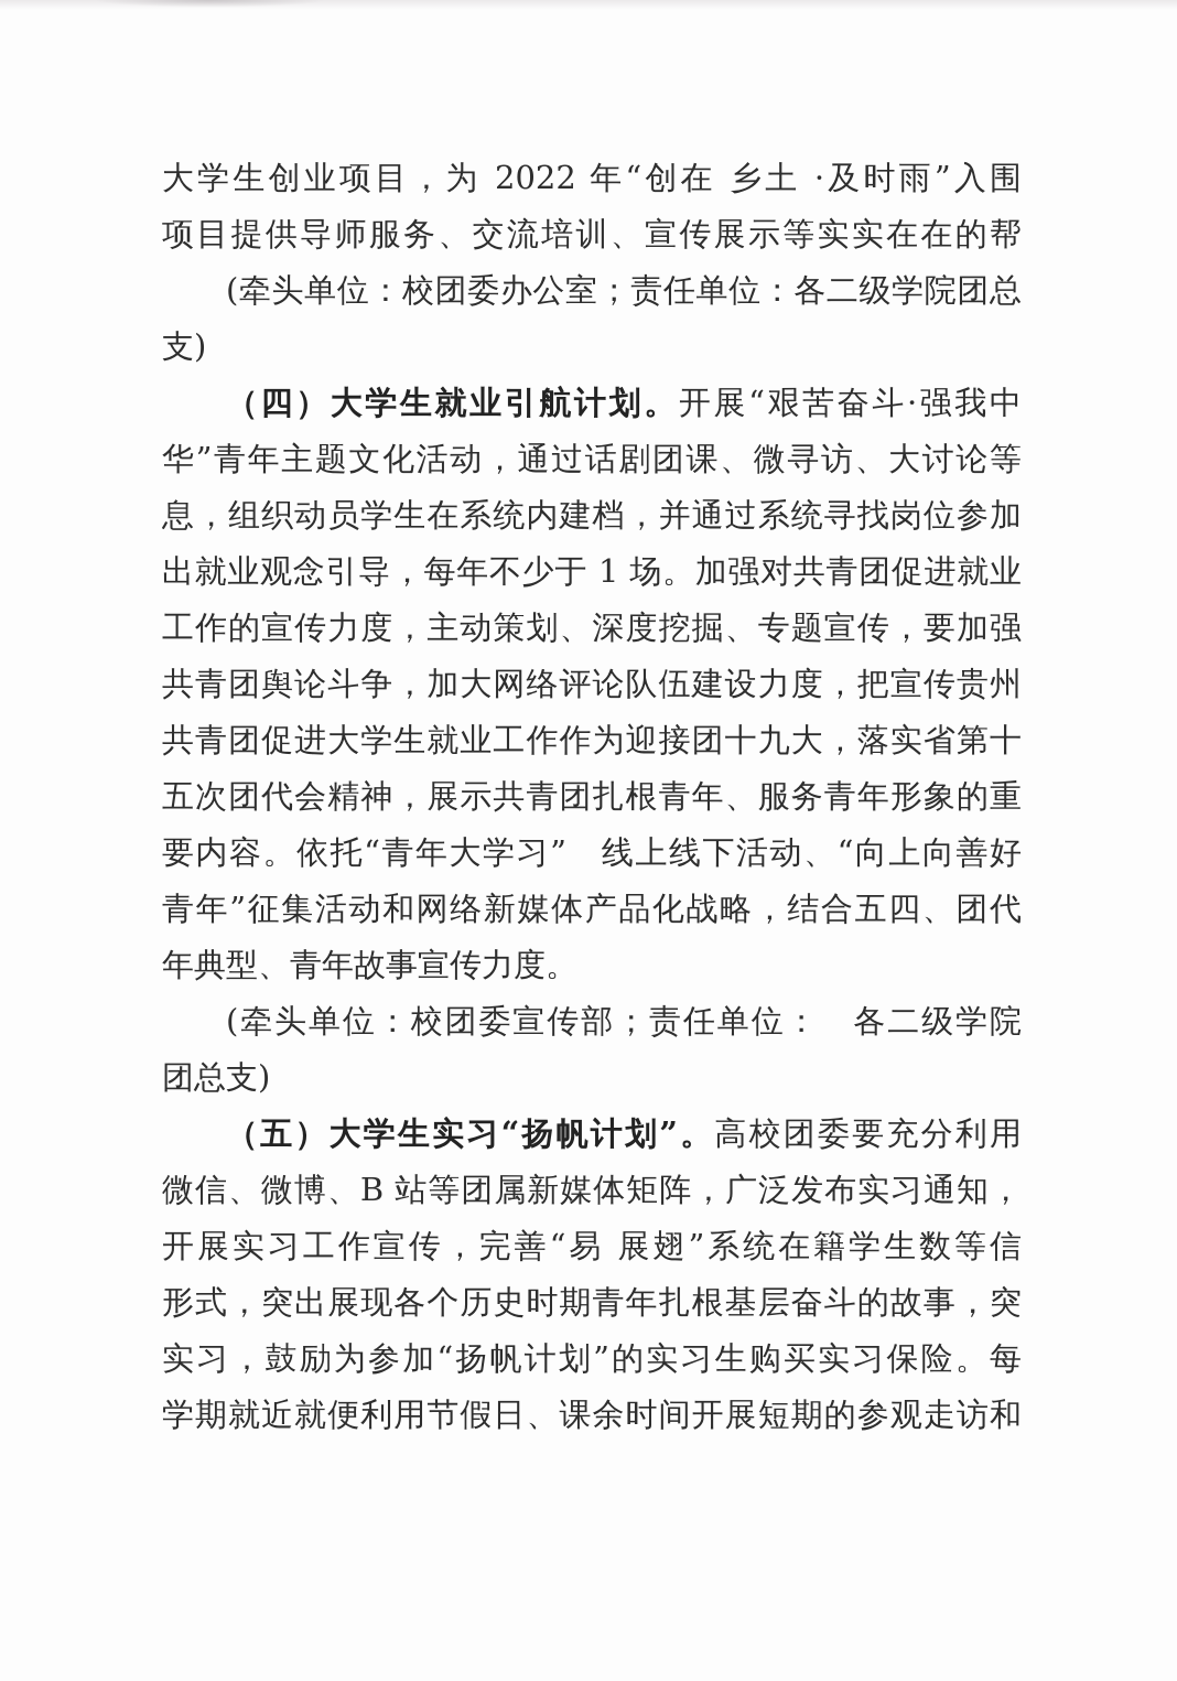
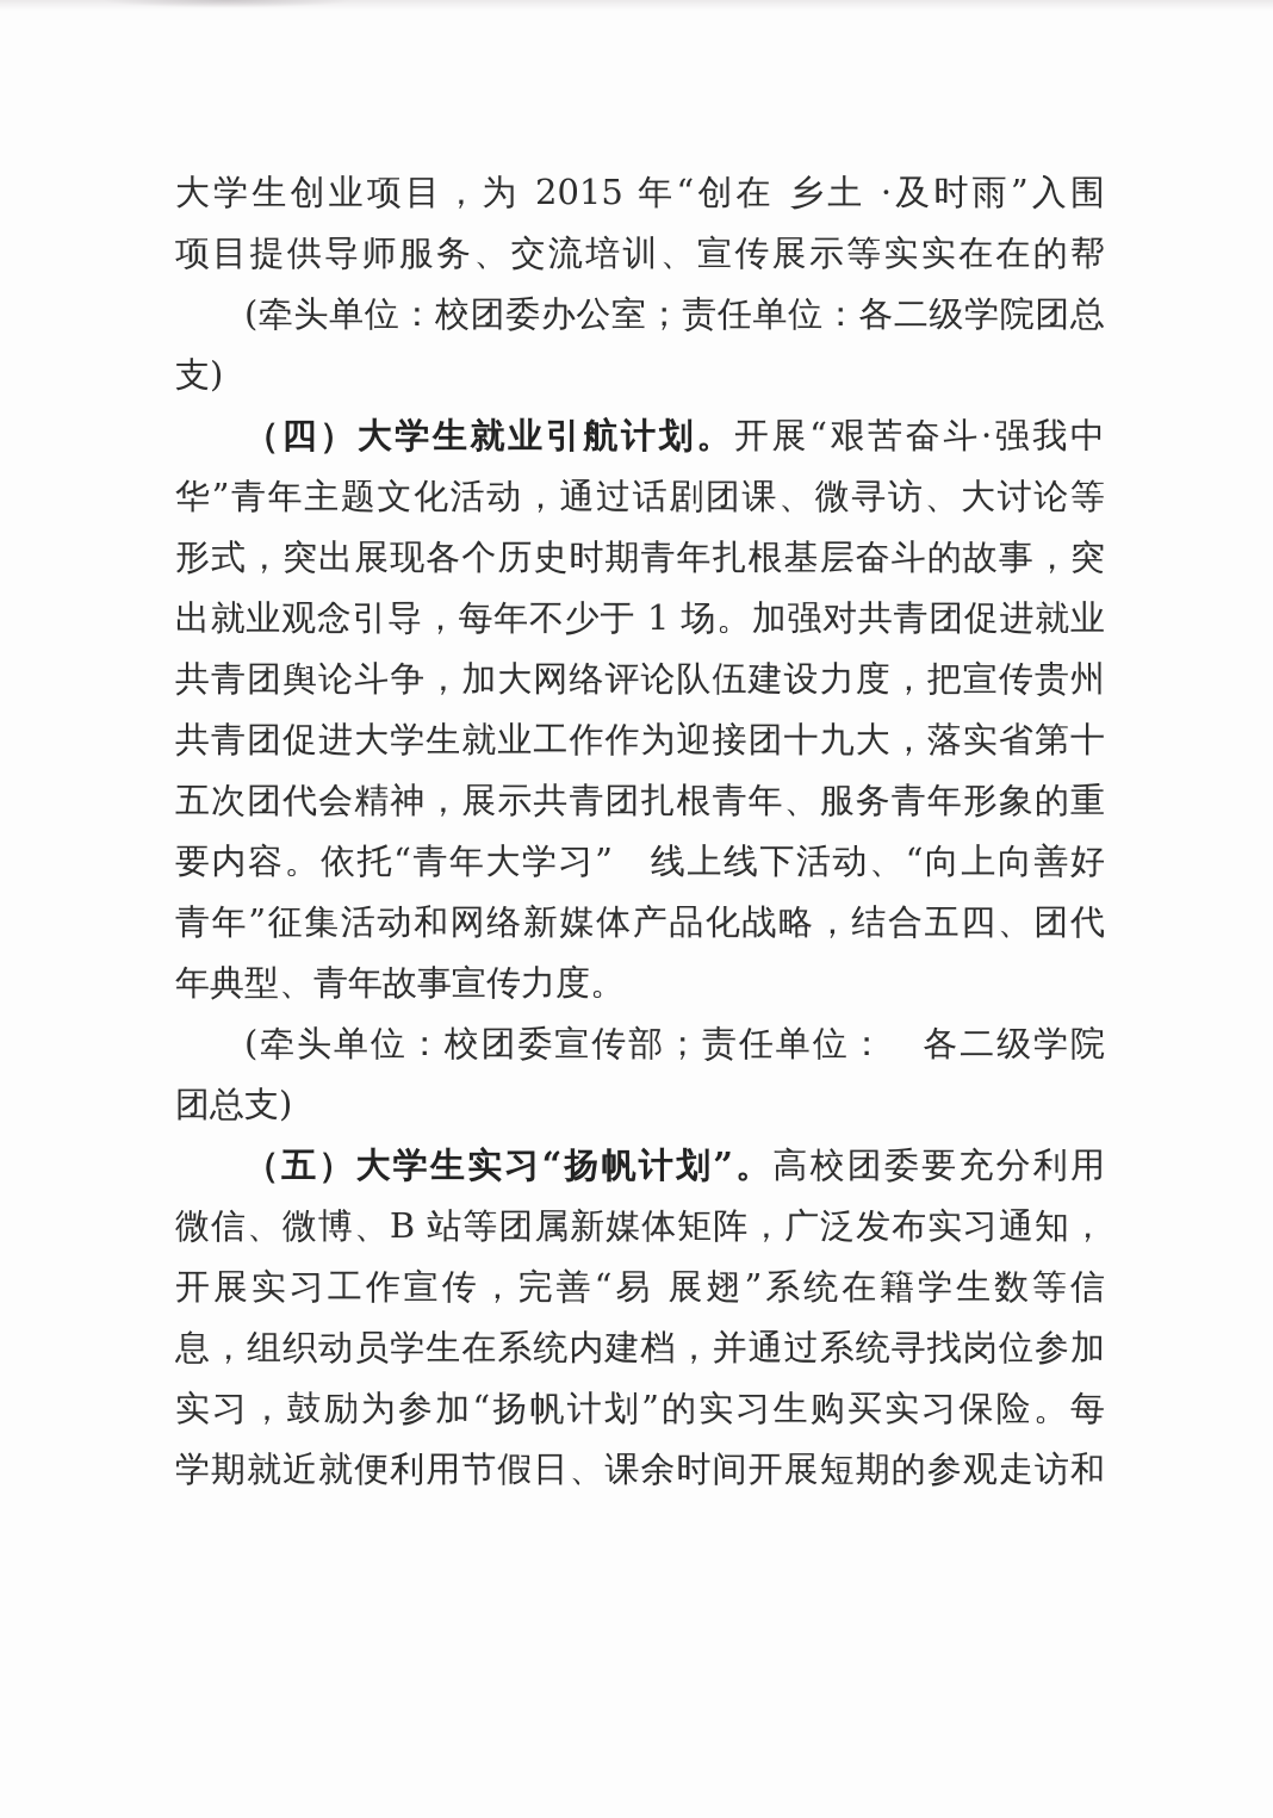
- 大学生创业项目，为 2022 年“创在 乡土 ·及时雨”入围
+ 大学生创业项目，为 2015 年“创在 乡土 ·及时雨”入围
  项目提供导师服务、交流培训、宣传展示等实实在在的帮
  (牵头单位：校团委办公室；责任单位：各二级学院团总
  支)
  （四）大学生就业引航计划。开展“艰苦奋斗·强我中
  华”青年主题文化活动，通过话剧团课、微寻访、大讨论等
- 息，组织动员学生在系统内建档，并通过系统寻找岗位参加
+ 形式，突出展现各个历史时期青年扎根基层奋斗的故事，突
  出就业观念引导，每年不少于 1 场。加强对共青团促进就业
- 工作的宣传力度，主动策划、深度挖掘、专题宣传，要加强
  共青团舆论斗争，加大网络评论队伍建设力度，把宣传贵州
  共青团促进大学生就业工作作为迎接团十九大，落实省第十
  五次团代会精神，展示共青团扎根青年、服务青年形象的重
  要内容。依托“青年大学习” 线上线下活动、“向上向善好
  青年”征集活动和网络新媒体产品化战略，结合五四、团代
  年典型、青年故事宣传力度。
  (牵头单位：校团委宣传部；责任单位： 各二级学院
  团总支)
  （五）大学生实习“扬帆计划”。高校团委要充分利用
  微信、微博、B 站等团属新媒体矩阵，广泛发布实习通知，
  开展实习工作宣传，完善“易 展翅”系统在籍学生数等信
- 形式，突出展现各个历史时期青年扎根基层奋斗的故事，突
+ 息，组织动员学生在系统内建档，并通过系统寻找岗位参加
  实习，鼓励为参加“扬帆计划”的实习生购买实习保险。每
  学期就近就便利用节假日、课余时间开展短期的参观走访和
